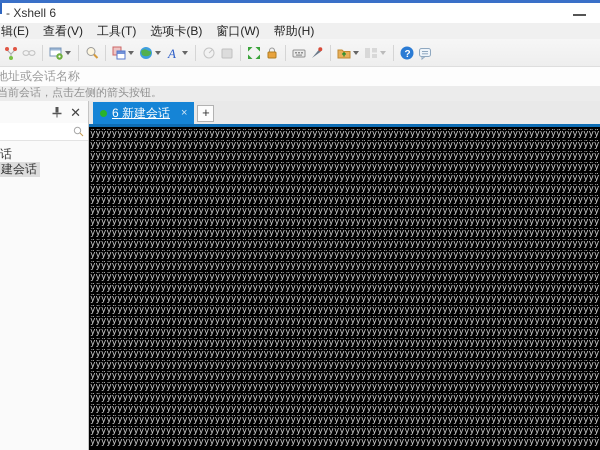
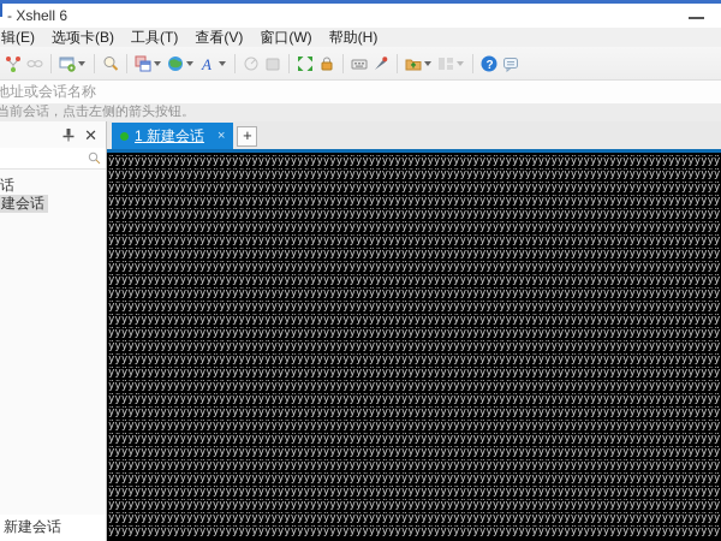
  - Xshell 6
  辑(E)
- 查看(V)
+ 选项卡(B)
  工具(T)
- 选项卡(B)
+ 查看(V)
  窗口(W)
  帮助(H)
  A
  ?
  地址或会话名称
  当前会话，点击左侧的箭头按钮。
  ✕
  话
  建会话
+ 新建会话
- 6 新建会话
+ 1 新建会话
  ×
  +
  ÿÿÿÿÿÿÿÿÿÿÿÿÿÿÿÿÿÿÿÿÿÿÿÿÿÿÿÿÿÿÿÿÿÿÿÿÿÿÿÿÿÿÿÿÿÿÿÿÿÿÿÿÿÿÿÿÿÿÿÿÿÿÿÿÿÿÿÿÿÿÿÿÿÿÿÿÿÿÿÿÿÿÿÿÿÿÿÿÿÿÿÿÿÿ
  ÿÿÿÿÿÿÿÿÿÿÿÿÿÿÿÿÿÿÿÿÿÿÿÿÿÿÿÿÿÿÿÿÿÿÿÿÿÿÿÿÿÿÿÿÿÿÿÿÿÿÿÿÿÿÿÿÿÿÿÿÿÿÿÿÿÿÿÿÿÿÿÿÿÿÿÿÿÿÿÿÿÿÿÿÿÿÿÿÿÿÿÿÿÿ
  ÿÿÿÿÿÿÿÿÿÿÿÿÿÿÿÿÿÿÿÿÿÿÿÿÿÿÿÿÿÿÿÿÿÿÿÿÿÿÿÿÿÿÿÿÿÿÿÿÿÿÿÿÿÿÿÿÿÿÿÿÿÿÿÿÿÿÿÿÿÿÿÿÿÿÿÿÿÿÿÿÿÿÿÿÿÿÿÿÿÿÿÿÿÿ
  ÿÿÿÿÿÿÿÿÿÿÿÿÿÿÿÿÿÿÿÿÿÿÿÿÿÿÿÿÿÿÿÿÿÿÿÿÿÿÿÿÿÿÿÿÿÿÿÿÿÿÿÿÿÿÿÿÿÿÿÿÿÿÿÿÿÿÿÿÿÿÿÿÿÿÿÿÿÿÿÿÿÿÿÿÿÿÿÿÿÿÿÿÿÿ
  ÿÿÿÿÿÿÿÿÿÿÿÿÿÿÿÿÿÿÿÿÿÿÿÿÿÿÿÿÿÿÿÿÿÿÿÿÿÿÿÿÿÿÿÿÿÿÿÿÿÿÿÿÿÿÿÿÿÿÿÿÿÿÿÿÿÿÿÿÿÿÿÿÿÿÿÿÿÿÿÿÿÿÿÿÿÿÿÿÿÿÿÿÿÿ
  ÿÿÿÿÿÿÿÿÿÿÿÿÿÿÿÿÿÿÿÿÿÿÿÿÿÿÿÿÿÿÿÿÿÿÿÿÿÿÿÿÿÿÿÿÿÿÿÿÿÿÿÿÿÿÿÿÿÿÿÿÿÿÿÿÿÿÿÿÿÿÿÿÿÿÿÿÿÿÿÿÿÿÿÿÿÿÿÿÿÿÿÿÿÿ
  ÿÿÿÿÿÿÿÿÿÿÿÿÿÿÿÿÿÿÿÿÿÿÿÿÿÿÿÿÿÿÿÿÿÿÿÿÿÿÿÿÿÿÿÿÿÿÿÿÿÿÿÿÿÿÿÿÿÿÿÿÿÿÿÿÿÿÿÿÿÿÿÿÿÿÿÿÿÿÿÿÿÿÿÿÿÿÿÿÿÿÿÿÿÿ
  ÿÿÿÿÿÿÿÿÿÿÿÿÿÿÿÿÿÿÿÿÿÿÿÿÿÿÿÿÿÿÿÿÿÿÿÿÿÿÿÿÿÿÿÿÿÿÿÿÿÿÿÿÿÿÿÿÿÿÿÿÿÿÿÿÿÿÿÿÿÿÿÿÿÿÿÿÿÿÿÿÿÿÿÿÿÿÿÿÿÿÿÿÿÿ
  ÿÿÿÿÿÿÿÿÿÿÿÿÿÿÿÿÿÿÿÿÿÿÿÿÿÿÿÿÿÿÿÿÿÿÿÿÿÿÿÿÿÿÿÿÿÿÿÿÿÿÿÿÿÿÿÿÿÿÿÿÿÿÿÿÿÿÿÿÿÿÿÿÿÿÿÿÿÿÿÿÿÿÿÿÿÿÿÿÿÿÿÿÿÿ
  ÿÿÿÿÿÿÿÿÿÿÿÿÿÿÿÿÿÿÿÿÿÿÿÿÿÿÿÿÿÿÿÿÿÿÿÿÿÿÿÿÿÿÿÿÿÿÿÿÿÿÿÿÿÿÿÿÿÿÿÿÿÿÿÿÿÿÿÿÿÿÿÿÿÿÿÿÿÿÿÿÿÿÿÿÿÿÿÿÿÿÿÿÿÿ
  ÿÿÿÿÿÿÿÿÿÿÿÿÿÿÿÿÿÿÿÿÿÿÿÿÿÿÿÿÿÿÿÿÿÿÿÿÿÿÿÿÿÿÿÿÿÿÿÿÿÿÿÿÿÿÿÿÿÿÿÿÿÿÿÿÿÿÿÿÿÿÿÿÿÿÿÿÿÿÿÿÿÿÿÿÿÿÿÿÿÿÿÿÿÿ
  ÿÿÿÿÿÿÿÿÿÿÿÿÿÿÿÿÿÿÿÿÿÿÿÿÿÿÿÿÿÿÿÿÿÿÿÿÿÿÿÿÿÿÿÿÿÿÿÿÿÿÿÿÿÿÿÿÿÿÿÿÿÿÿÿÿÿÿÿÿÿÿÿÿÿÿÿÿÿÿÿÿÿÿÿÿÿÿÿÿÿÿÿÿÿ
  ÿÿÿÿÿÿÿÿÿÿÿÿÿÿÿÿÿÿÿÿÿÿÿÿÿÿÿÿÿÿÿÿÿÿÿÿÿÿÿÿÿÿÿÿÿÿÿÿÿÿÿÿÿÿÿÿÿÿÿÿÿÿÿÿÿÿÿÿÿÿÿÿÿÿÿÿÿÿÿÿÿÿÿÿÿÿÿÿÿÿÿÿÿÿ
  ÿÿÿÿÿÿÿÿÿÿÿÿÿÿÿÿÿÿÿÿÿÿÿÿÿÿÿÿÿÿÿÿÿÿÿÿÿÿÿÿÿÿÿÿÿÿÿÿÿÿÿÿÿÿÿÿÿÿÿÿÿÿÿÿÿÿÿÿÿÿÿÿÿÿÿÿÿÿÿÿÿÿÿÿÿÿÿÿÿÿÿÿÿÿ
  ÿÿÿÿÿÿÿÿÿÿÿÿÿÿÿÿÿÿÿÿÿÿÿÿÿÿÿÿÿÿÿÿÿÿÿÿÿÿÿÿÿÿÿÿÿÿÿÿÿÿÿÿÿÿÿÿÿÿÿÿÿÿÿÿÿÿÿÿÿÿÿÿÿÿÿÿÿÿÿÿÿÿÿÿÿÿÿÿÿÿÿÿÿÿ
  ÿÿÿÿÿÿÿÿÿÿÿÿÿÿÿÿÿÿÿÿÿÿÿÿÿÿÿÿÿÿÿÿÿÿÿÿÿÿÿÿÿÿÿÿÿÿÿÿÿÿÿÿÿÿÿÿÿÿÿÿÿÿÿÿÿÿÿÿÿÿÿÿÿÿÿÿÿÿÿÿÿÿÿÿÿÿÿÿÿÿÿÿÿÿ
  ÿÿÿÿÿÿÿÿÿÿÿÿÿÿÿÿÿÿÿÿÿÿÿÿÿÿÿÿÿÿÿÿÿÿÿÿÿÿÿÿÿÿÿÿÿÿÿÿÿÿÿÿÿÿÿÿÿÿÿÿÿÿÿÿÿÿÿÿÿÿÿÿÿÿÿÿÿÿÿÿÿÿÿÿÿÿÿÿÿÿÿÿÿÿ
  ÿÿÿÿÿÿÿÿÿÿÿÿÿÿÿÿÿÿÿÿÿÿÿÿÿÿÿÿÿÿÿÿÿÿÿÿÿÿÿÿÿÿÿÿÿÿÿÿÿÿÿÿÿÿÿÿÿÿÿÿÿÿÿÿÿÿÿÿÿÿÿÿÿÿÿÿÿÿÿÿÿÿÿÿÿÿÿÿÿÿÿÿÿÿ
  ÿÿÿÿÿÿÿÿÿÿÿÿÿÿÿÿÿÿÿÿÿÿÿÿÿÿÿÿÿÿÿÿÿÿÿÿÿÿÿÿÿÿÿÿÿÿÿÿÿÿÿÿÿÿÿÿÿÿÿÿÿÿÿÿÿÿÿÿÿÿÿÿÿÿÿÿÿÿÿÿÿÿÿÿÿÿÿÿÿÿÿÿÿÿ
  ÿÿÿÿÿÿÿÿÿÿÿÿÿÿÿÿÿÿÿÿÿÿÿÿÿÿÿÿÿÿÿÿÿÿÿÿÿÿÿÿÿÿÿÿÿÿÿÿÿÿÿÿÿÿÿÿÿÿÿÿÿÿÿÿÿÿÿÿÿÿÿÿÿÿÿÿÿÿÿÿÿÿÿÿÿÿÿÿÿÿÿÿÿÿ
  ÿÿÿÿÿÿÿÿÿÿÿÿÿÿÿÿÿÿÿÿÿÿÿÿÿÿÿÿÿÿÿÿÿÿÿÿÿÿÿÿÿÿÿÿÿÿÿÿÿÿÿÿÿÿÿÿÿÿÿÿÿÿÿÿÿÿÿÿÿÿÿÿÿÿÿÿÿÿÿÿÿÿÿÿÿÿÿÿÿÿÿÿÿÿ
  ÿÿÿÿÿÿÿÿÿÿÿÿÿÿÿÿÿÿÿÿÿÿÿÿÿÿÿÿÿÿÿÿÿÿÿÿÿÿÿÿÿÿÿÿÿÿÿÿÿÿÿÿÿÿÿÿÿÿÿÿÿÿÿÿÿÿÿÿÿÿÿÿÿÿÿÿÿÿÿÿÿÿÿÿÿÿÿÿÿÿÿÿÿÿ
  ÿÿÿÿÿÿÿÿÿÿÿÿÿÿÿÿÿÿÿÿÿÿÿÿÿÿÿÿÿÿÿÿÿÿÿÿÿÿÿÿÿÿÿÿÿÿÿÿÿÿÿÿÿÿÿÿÿÿÿÿÿÿÿÿÿÿÿÿÿÿÿÿÿÿÿÿÿÿÿÿÿÿÿÿÿÿÿÿÿÿÿÿÿÿ
  ÿÿÿÿÿÿÿÿÿÿÿÿÿÿÿÿÿÿÿÿÿÿÿÿÿÿÿÿÿÿÿÿÿÿÿÿÿÿÿÿÿÿÿÿÿÿÿÿÿÿÿÿÿÿÿÿÿÿÿÿÿÿÿÿÿÿÿÿÿÿÿÿÿÿÿÿÿÿÿÿÿÿÿÿÿÿÿÿÿÿÿÿÿÿ
  ÿÿÿÿÿÿÿÿÿÿÿÿÿÿÿÿÿÿÿÿÿÿÿÿÿÿÿÿÿÿÿÿÿÿÿÿÿÿÿÿÿÿÿÿÿÿÿÿÿÿÿÿÿÿÿÿÿÿÿÿÿÿÿÿÿÿÿÿÿÿÿÿÿÿÿÿÿÿÿÿÿÿÿÿÿÿÿÿÿÿÿÿÿÿ
  ÿÿÿÿÿÿÿÿÿÿÿÿÿÿÿÿÿÿÿÿÿÿÿÿÿÿÿÿÿÿÿÿÿÿÿÿÿÿÿÿÿÿÿÿÿÿÿÿÿÿÿÿÿÿÿÿÿÿÿÿÿÿÿÿÿÿÿÿÿÿÿÿÿÿÿÿÿÿÿÿÿÿÿÿÿÿÿÿÿÿÿÿÿÿ
  ÿÿÿÿÿÿÿÿÿÿÿÿÿÿÿÿÿÿÿÿÿÿÿÿÿÿÿÿÿÿÿÿÿÿÿÿÿÿÿÿÿÿÿÿÿÿÿÿÿÿÿÿÿÿÿÿÿÿÿÿÿÿÿÿÿÿÿÿÿÿÿÿÿÿÿÿÿÿÿÿÿÿÿÿÿÿÿÿÿÿÿÿÿÿ
  ÿÿÿÿÿÿÿÿÿÿÿÿÿÿÿÿÿÿÿÿÿÿÿÿÿÿÿÿÿÿÿÿÿÿÿÿÿÿÿÿÿÿÿÿÿÿÿÿÿÿÿÿÿÿÿÿÿÿÿÿÿÿÿÿÿÿÿÿÿÿÿÿÿÿÿÿÿÿÿÿÿÿÿÿÿÿÿÿÿÿÿÿÿÿ
  ÿÿÿÿÿÿÿÿÿÿÿÿÿÿÿÿÿÿÿÿÿÿÿÿÿÿÿÿÿÿÿÿÿÿÿÿÿÿÿÿÿÿÿÿÿÿÿÿÿÿÿÿÿÿÿÿÿÿÿÿÿÿÿÿÿÿÿÿÿÿÿÿÿÿÿÿÿÿÿÿÿÿÿÿÿÿÿÿÿÿÿÿÿÿ
